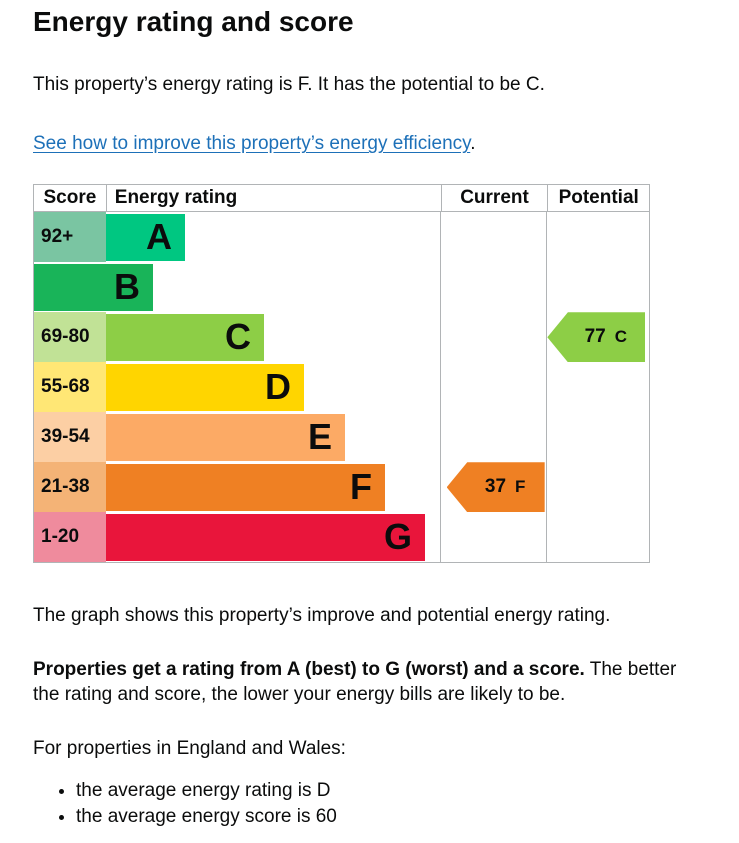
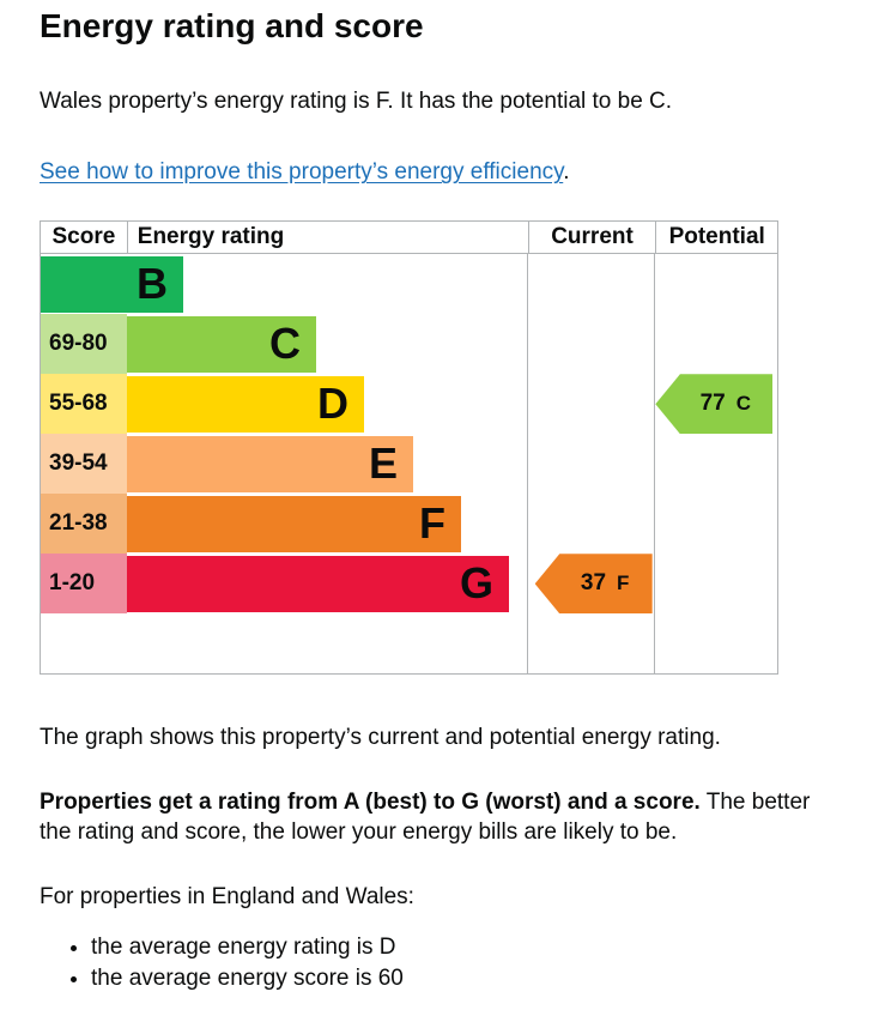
  Energy rating and score
- This property’s energy rating is F. It has the potential to be C.
+ Wales property’s energy rating is F. It has the potential to be C.
  See how to improve this property’s energy efficiency.
  Score
  Energy rating
  Current
  Potential
- 92+
- A
  B
  69-80
  C
  55-68
  D
  39-54
  E
  21-38
  F
  1-20
  G
  37
  F
  77
  C
- The graph shows this property’s improve and potential energy rating.
+ The graph shows this property’s current and potential energy rating.
  Properties get a rating from A (best) to G (worst) and a score. The better the rating and score, the lower your energy bills are likely to be.
  For properties in England and Wales:
  the average energy rating is D
  the average energy score is 60
